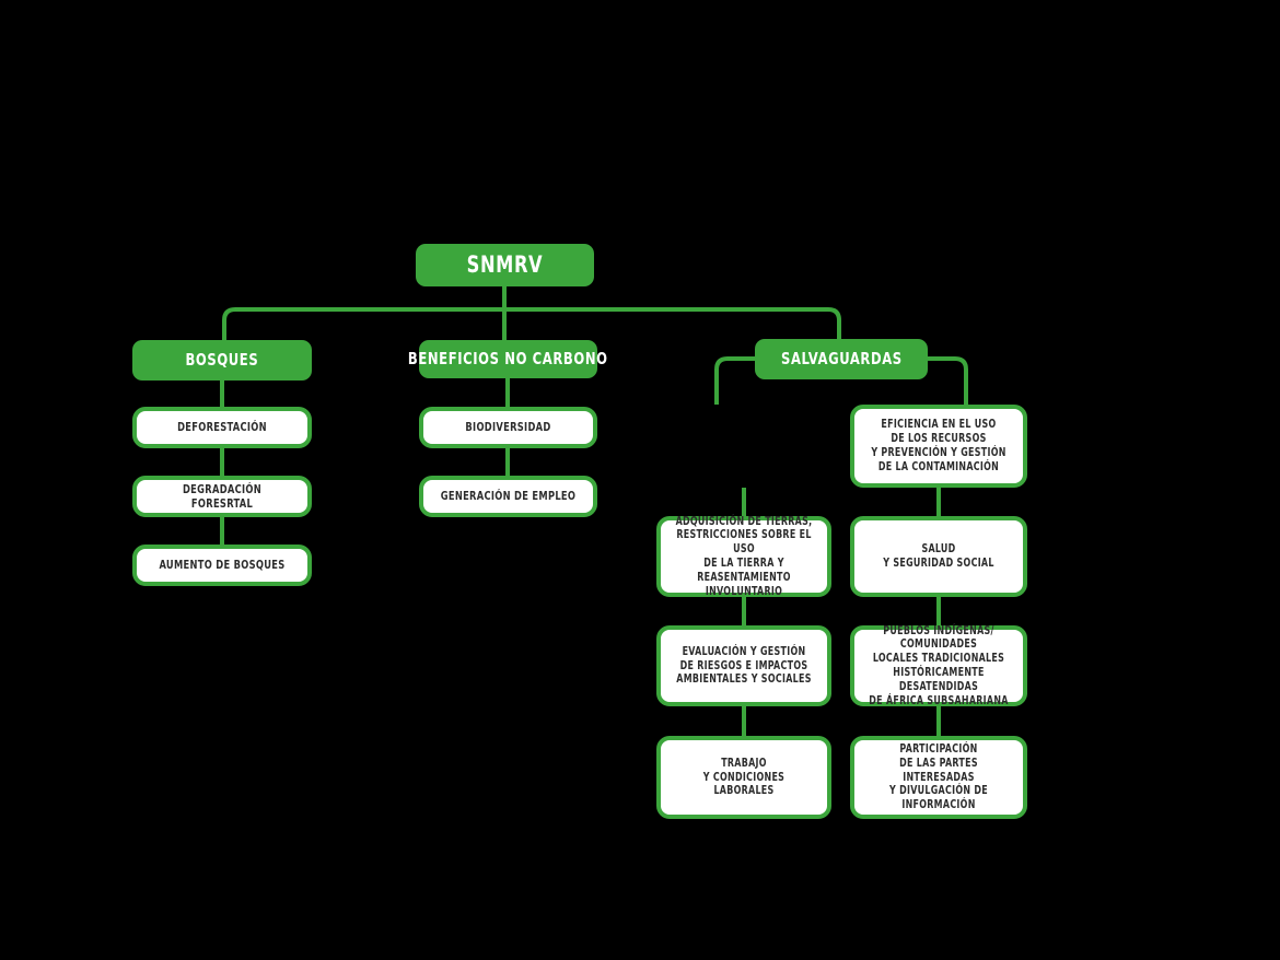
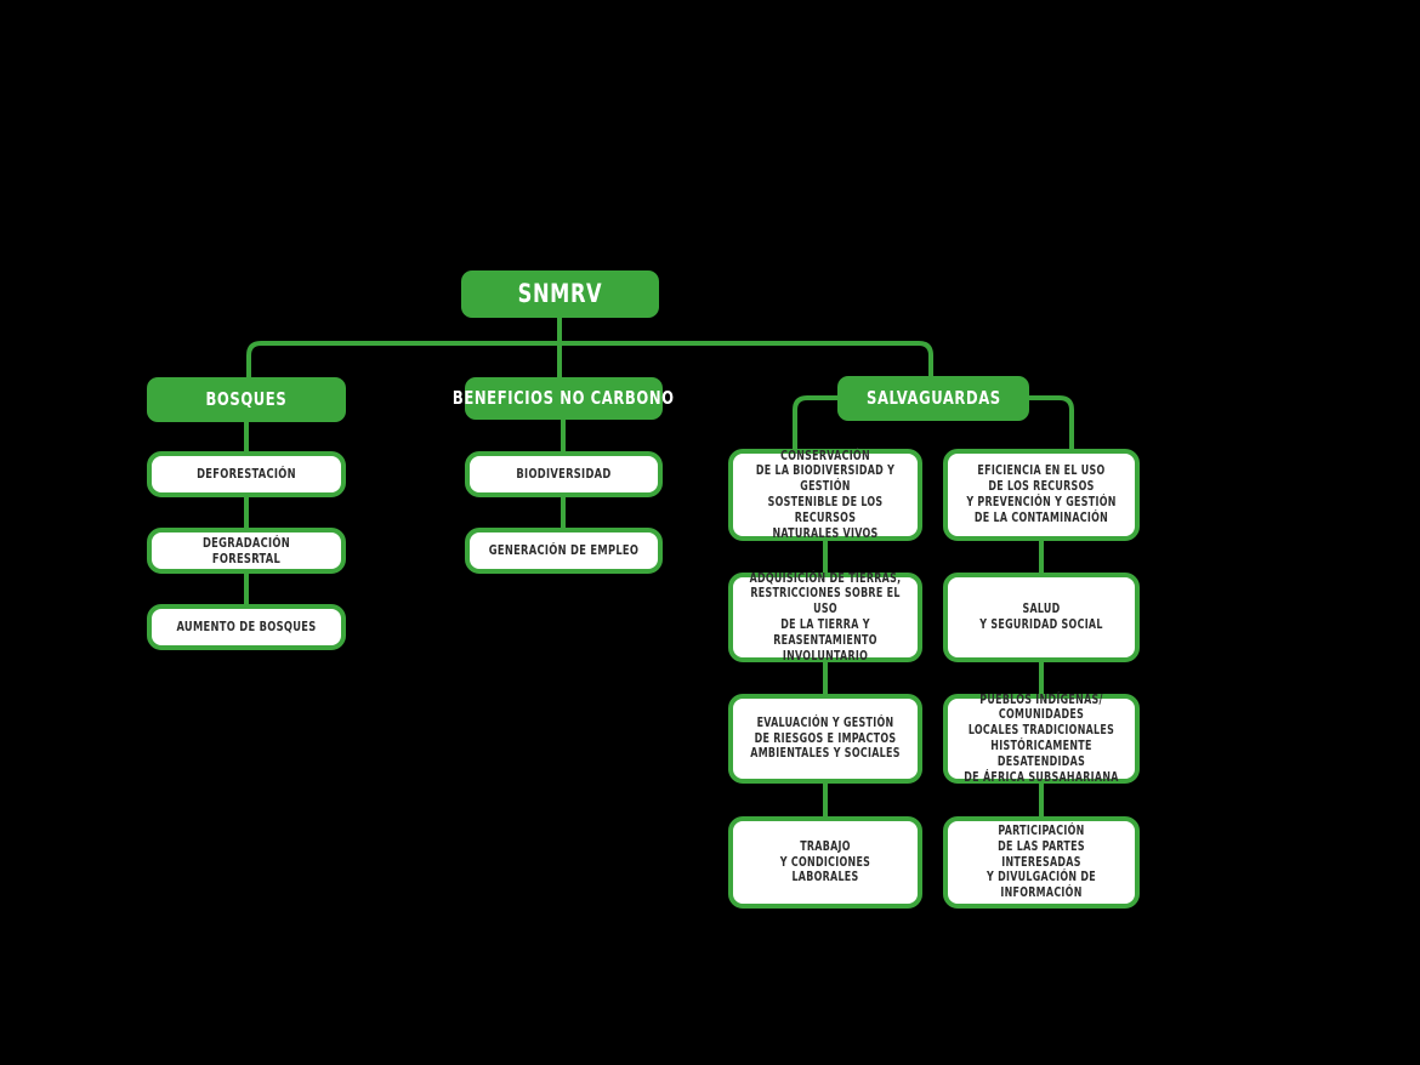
  SNMRV
  BOSQUES
  BENEFICIOS NO CARBONO
  SALVAGUARDAS
  DEFORESTACIÓN
  DEGRADACIÓN FORESRTAL
  AUMENTO DE BOSQUES
  BIODIVERSIDAD
  GENERACIÓN DE EMPLEO
+ CONSERVACIÓN
+ DE LA BIODIVERSIDAD Y GESTIÓN
+ SOSTENIBLE DE LOS RECURSOS
+ NATURALES VIVOS
  ADQUISICIÓN DE TIERRAS,
  RESTRICCIONES SOBRE EL USO
  DE LA TIERRA Y REASENTAMIENTO
  INVOLUNTARIO
  EVALUACIÓN Y GESTIÓN
  DE RIESGOS E IMPACTOS
  AMBIENTALES Y SOCIALES
  TRABAJO
  Y CONDICIONES LABORALES
  EFICIENCIA EN EL USO
  DE LOS RECURSOS
  Y PREVENCIÓN Y GESTIÓN
  DE LA CONTAMINACIÓN
  SALUD
  Y SEGURIDAD SOCIAL
  PUEBLOS INDÍGENAS/ COMUNIDADES
  LOCALES TRADICIONALES
  HISTÓRICAMENTE DESATENDIDAS
  DE ÁFRICA SUBSAHARIANA
  PARTICIPACIÓN
  DE LAS PARTES INTERESADAS
  Y DIVULGACIÓN DE INFORMACIÓN
